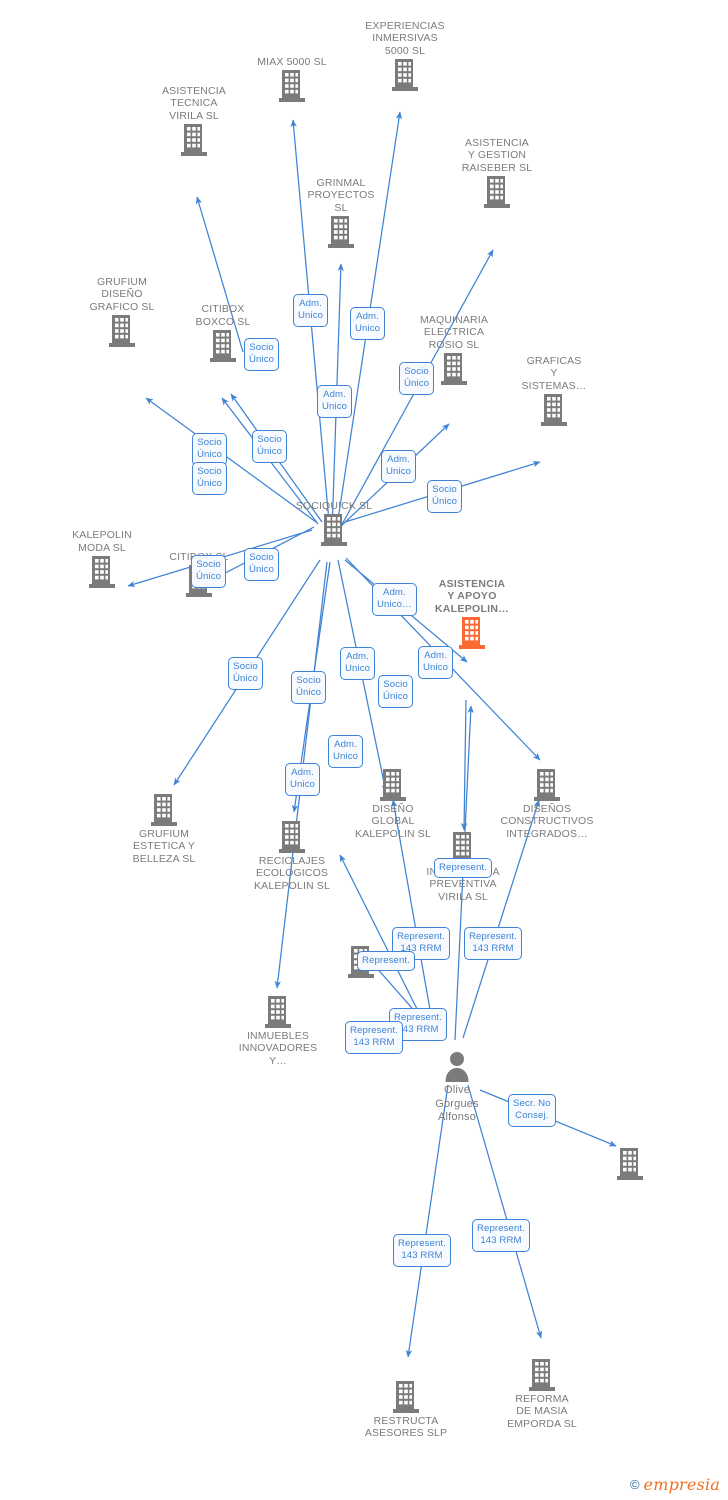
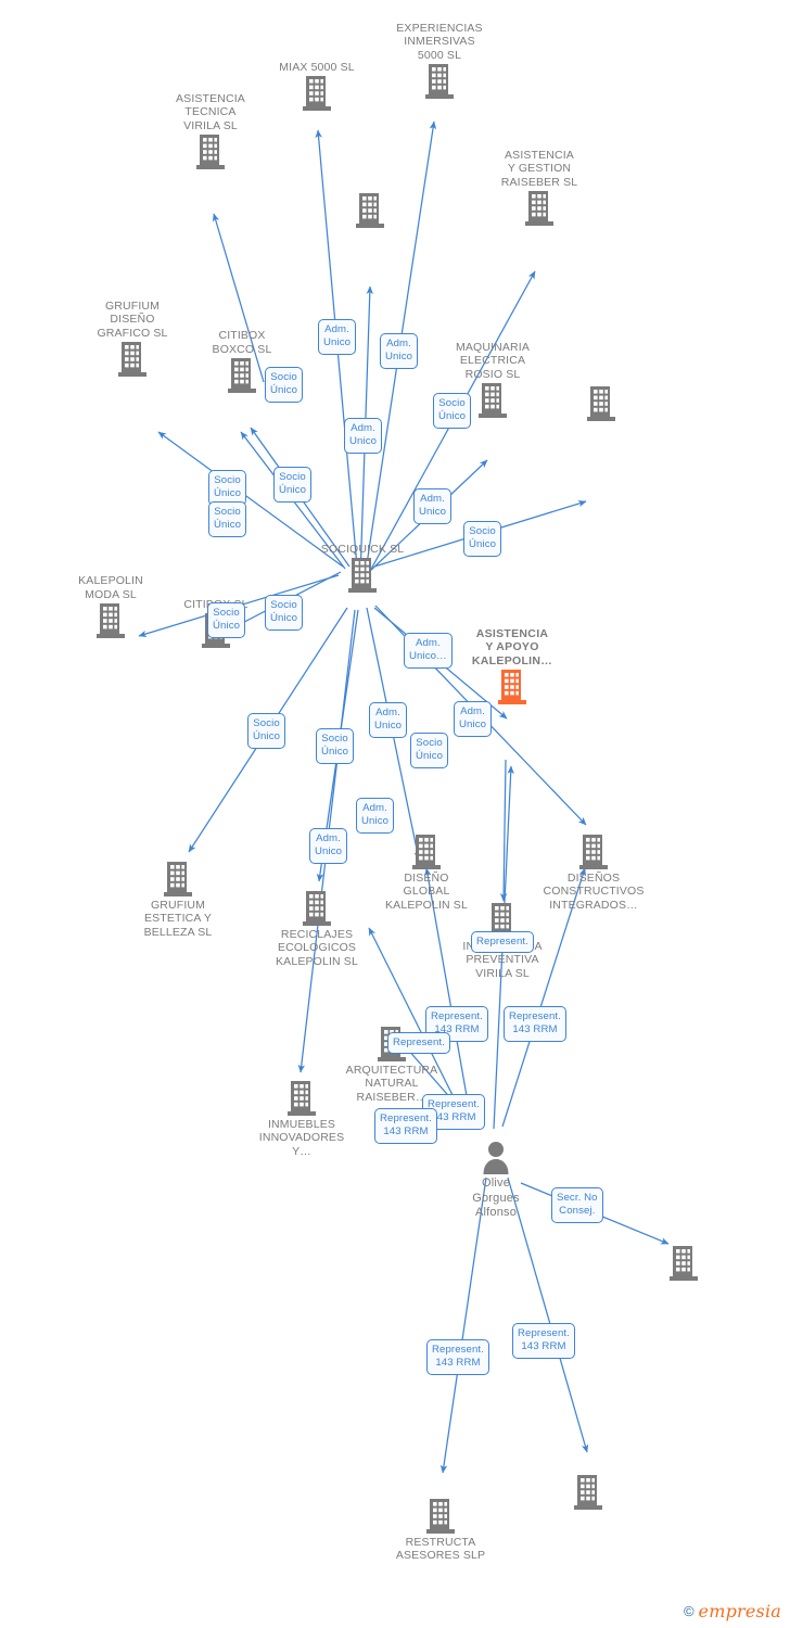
  MIAX 5000 SL
  EXPERIENCIAS
  INMERSIVAS
  5000 SL
  ASISTENCIA
  TECNICA
  VIRILA SL
  ASISTENCIA
  Y GESTION
  RAISEBER SL
- GRINMAL
- PROYECTOS
- SL
  GRUFIUM
  DISEÑO
  GRAFICO SL
  CITIBOX
  BOXCO SL
  MAQUINARIA
  ELECTRICA
  ROSIO SL
- GRAFICAS
- Y
- SISTEMAS…
  SOCIQUICK SL
  KALEPOLIN
  MODA SL
  ASISTENCIA
  Y APOYO
  KALEPOLIN…
  GRUFIUM
  ESTETICA Y
  BELLEZA SL
  DISEÑO
  GLOBAL
  KALEPOLIN SL
  DISEÑOS
  CONSTRUCTIVOS
  INTEGRADOS…
  RECICLAJES
  ECOLOGICOS
  KALEPOLIN SL
  PREVENTIVA
  VIRILA SL
+ ARQUITECTURA
+ NATURAL
+ RAISEBER…
  INMUEBLES
  INNOVADORES
  Y…
  Olive
  Gorgues
  Alfonso
  RESTRUCTA
  ASESORES SLP
- REFORMA
- DE MASIA
- EMPORDA SL
  Adm.
  Unico
  Adm.
  Unico
  Socio
  Único
  Adm.
  Unico
  Socio
  Único
  Socio
  Único
  Socio
  Único
  Socio
  Único
  Adm.
  Unico
  Socio
  Único
  Socio
  Único
  Socio
  Único
  Adm.
  Unico…
  Adm.
  Unico
  Adm.
  Unico
  Socio
  Único
  Socio
  Único
  Socio
  Único
  Adm.
  Unico
  Adm.
  Unico
  Represent.
  Represent.
  143 RRM
  Represent.
  143 RRM
  Represent.
  Represent.
  43 RRM
  Represent.
  143 RRM
  Secr. No
  Consej.
  Represent.
  143 RRM
  Represent.
  143 RRM
  ©
  empresia
